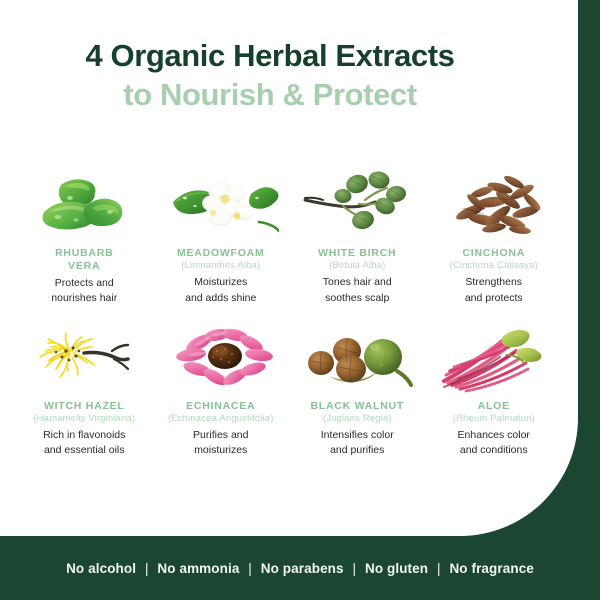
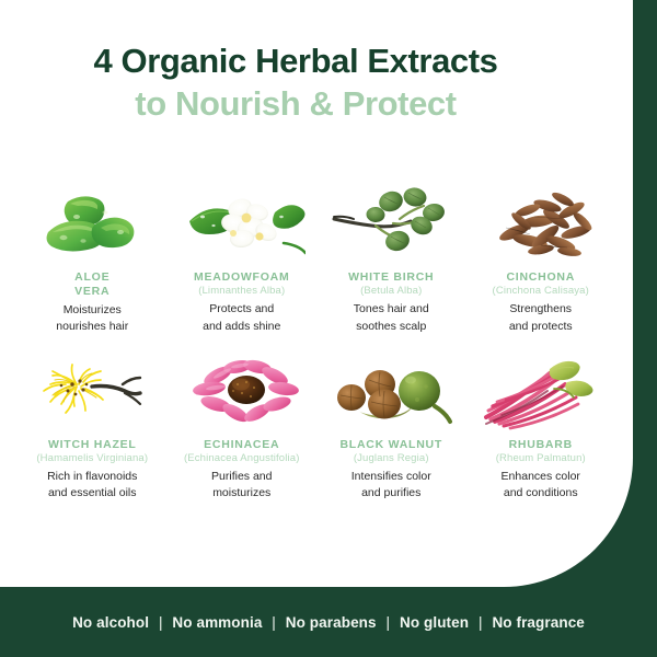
  4 Organic Herbal Extracts
  to Nourish & Protect
- RHUBARB
+ ALOE
  VERA
- Protects and
+ Moisturizes
  nourishes hair
  MEADOWFOAM
  (Limnanthes Alba)
- Moisturizes
+ Protects and
  and adds shine
  WHITE BIRCH
  (Betula Alba)
  Tones hair and
  soothes scalp
  CINCHONA
  (Cinchona Calisaya)
  Strengthens
  and protects
  WITCH HAZEL
  (Hamamelis Virginiana)
  Rich in flavonoids
  and essential oils
  ECHINACEA
  (Echinacea Angustifolia)
  Purifies and
  moisturizes
  BLACK WALNUT
  (Juglans Regia)
  Intensifies color
  and purifies
- ALOE
+ RHUBARB
  (Rheum Palmatun)
  Enhances color
  and conditions
  No alcohol | No ammonia | No parabens | No gluten | No fragrance
